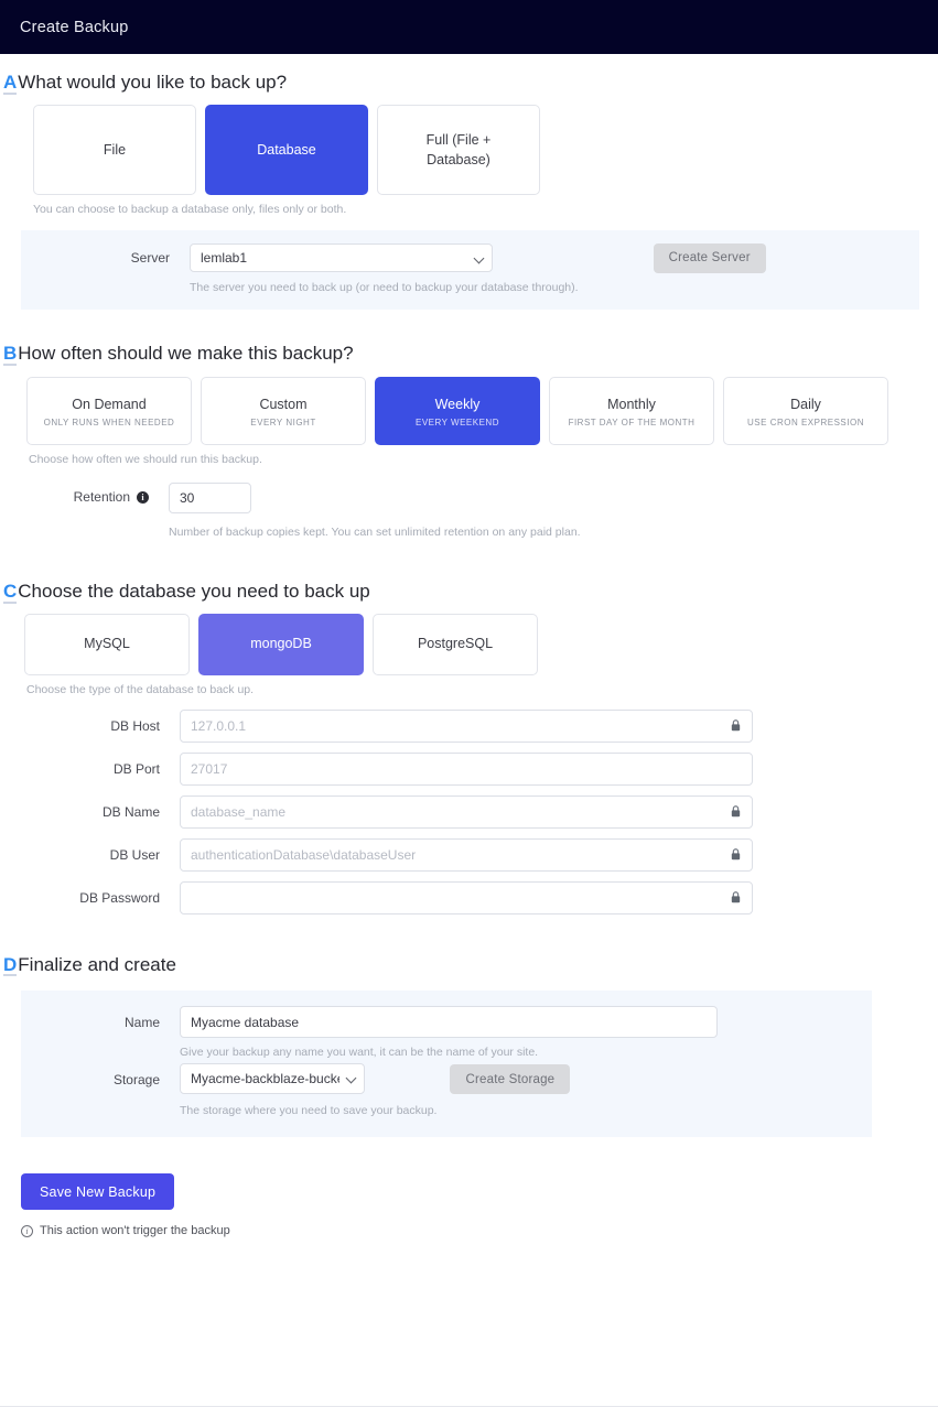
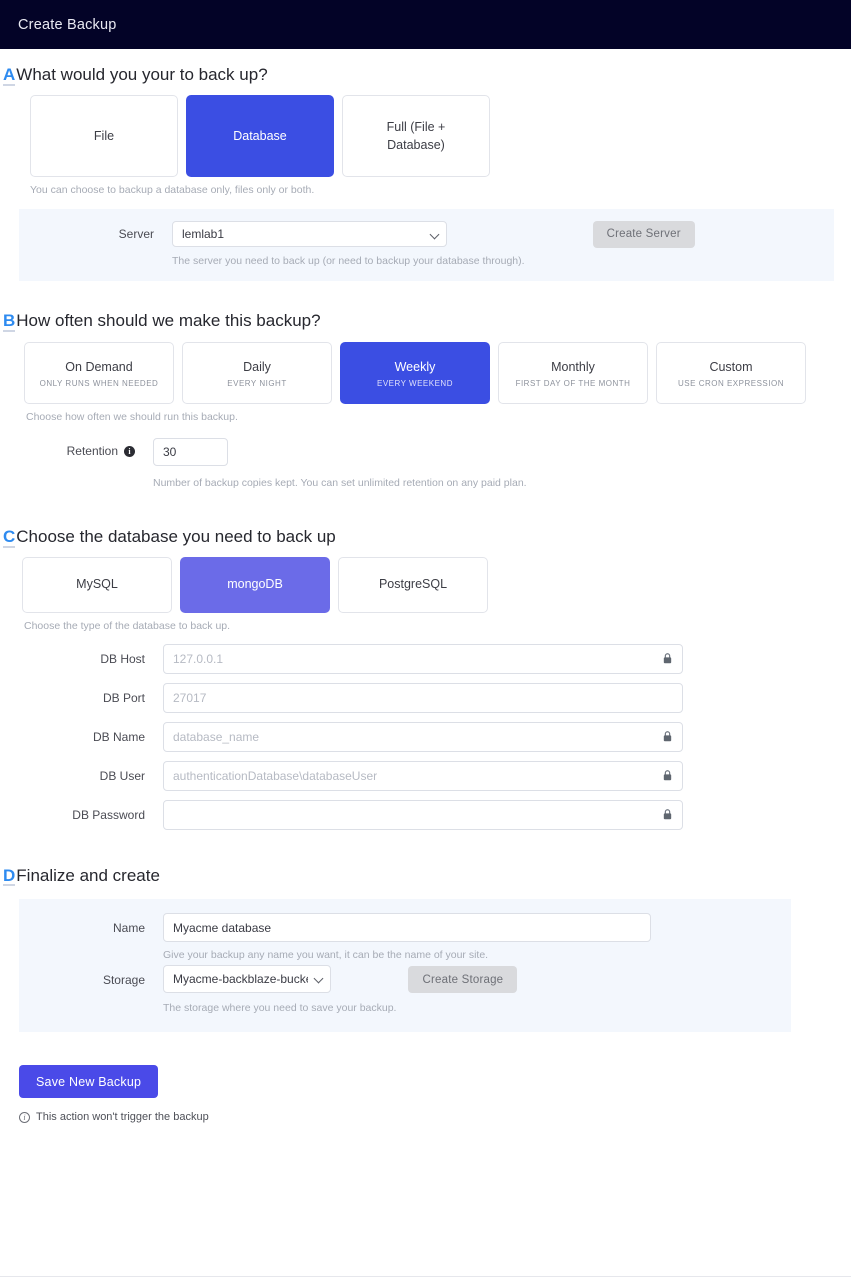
  Create Backup
  A
- What would you like to back up?
+ What would you your to back up?
  File
  Database
  Full (File + Database)
  You can choose to backup a database only, files only or both.
  Server
  lemlab1
  The server you need to back up (or need to backup your database through).
  Create Server
  B
  How often should we make this backup?
  On Demand
  ONLY RUNS WHEN NEEDED
- Custom
+ Daily
  EVERY NIGHT
  Weekly
  EVERY WEEKEND
  Monthly
  FIRST DAY OF THE MONTH
- Daily
+ Custom
  USE CRON EXPRESSION
  Choose how often we should run this backup.
  Retention i
  30
  Number of backup copies kept. You can set unlimited retention on any paid plan.
  C
  Choose the database you need to back up
  MySQL
  mongoDB
  PostgreSQL
  Choose the type of the database to back up.
  DB Host
  127.0.0.1
  DB Port
  27017
  DB Name
  database_name
  DB User
  authenticationDatabase\databaseUser
  DB Password
  D
  Finalize and create
  Name
  Myacme database
  Give your backup any name you want, it can be the name of your site.
  Storage
  Myacme-backblaze-buck
  The storage where you need to save your backup.
  Create Storage
  Save New Backup
  i
  This action won't trigger the backup
